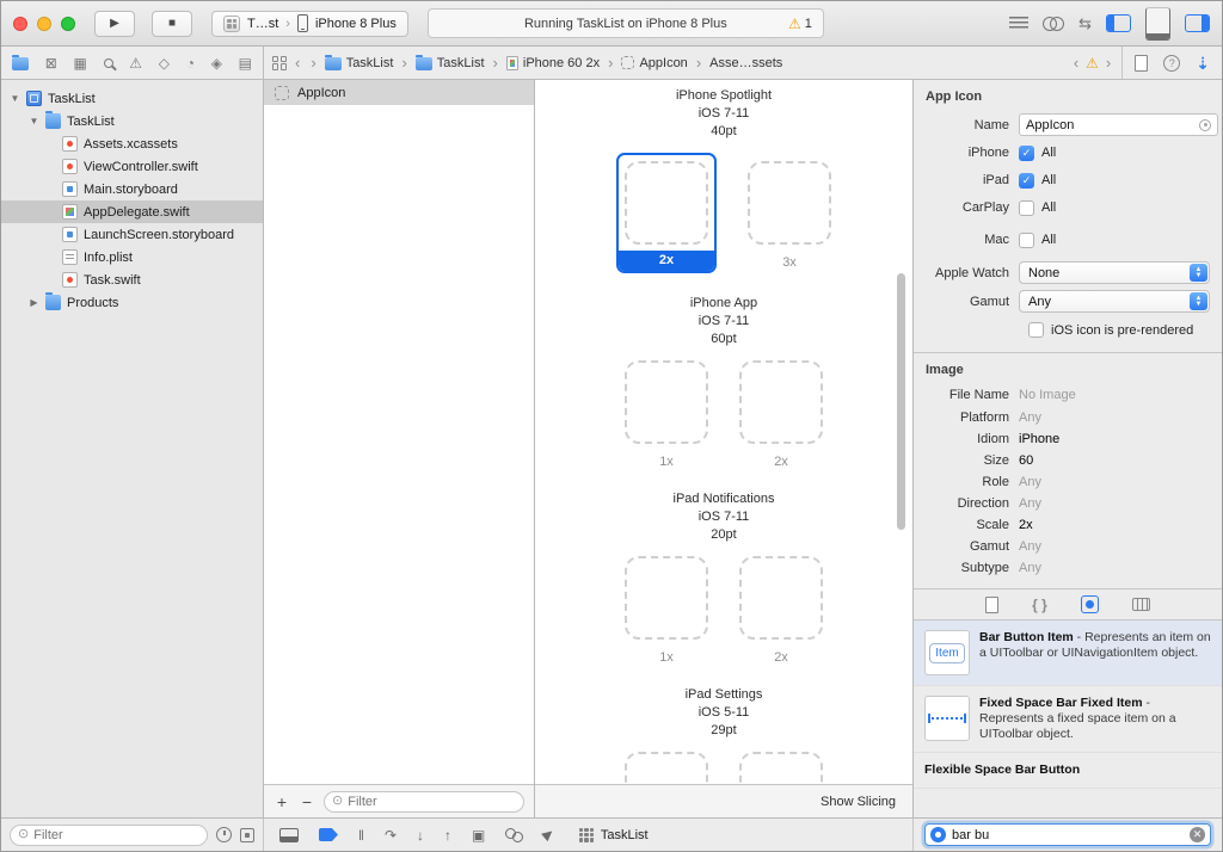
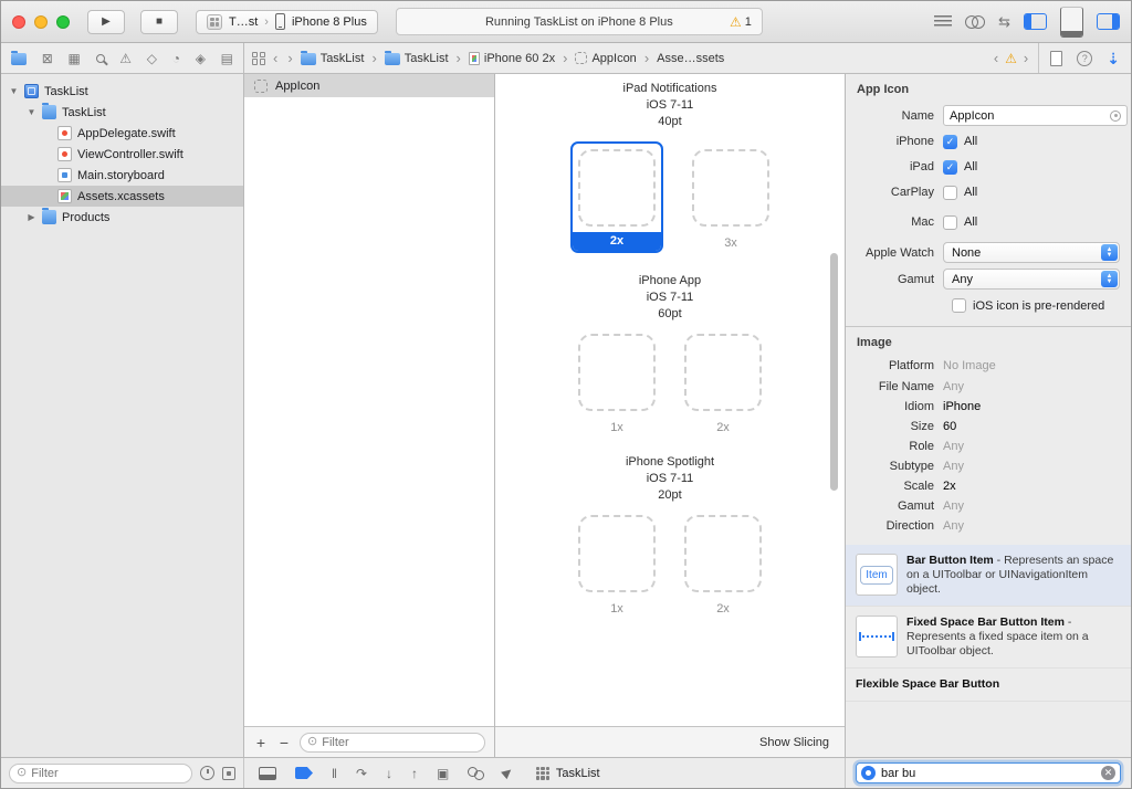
  ▶
  ■
  T…st
  ›
  iPhone 8 Plus
  Running TaskList on iPhone 8 Plus
  ⚠
  1
  ⇆
  ⊠
  ▦
  ⚠
  ◇
  ◔
  ◈
  ▤
  ‹
  ›
  TaskList
  ›
  TaskList
  ›
  iPhone 60 2x
  ›
  AppIcon
  ›
  Asse…ssets
  ‹
  ⚠
  ›
  ?
  ⇣
  ▼
  TaskList
  ▼
  TaskList
- Assets.xcassets
+ AppDelegate.swift
  ViewController.swift
  Main.storyboard
- AppDelegate.swift
+ Assets.xcassets
- LaunchScreen.storyboard
- Info.plist
- Task.swift
  ▶
  Products
  AppIcon
  +
  −
  ⊙
  Filter
- iPhone Spotlight
+ iPad Notifications
  iOS 7-11
  40pt
  2x
  3x
  iPhone App
  iOS 7-11
  60pt
  1x
  2x
- iPad Notifications
+ iPhone Spotlight
  iOS 7-11
  20pt
  1x
  2x
- iPad Settings
- iOS 5-11
- 29pt
  Show Slicing
  App Icon
  Name
  AppIcon
  iPhone
  ✓
  All
  iPad
  ✓
  All
  CarPlay
  All
  Mac
  All
  Apple Watch
  None
  Gamut
  Any
  iOS icon is pre-rendered
  Image
- File Name
+ Platform
  No Image
- Platform
+ File Name
  Any
  Idiom
  iPhone
  Size
  60
  Role
  Any
- Direction
+ Subtype
  Any
  Scale
  2x
  Gamut
  Any
- Subtype
+ Direction
  Any
- { }
  Item
- Bar Button Item - Represents an item on a UIToolbar or UINavigationItem object.
+ Bar Button Item - Represents an space on a UIToolbar or UINavigationItem object.
- Fixed Space Bar Fixed Item - Represents a fixed space item on a UIToolbar object.
+ Fixed Space Bar Button Item - Represents a fixed space item on a UIToolbar object.
  Flexible Space Bar Button
  ⊙
  Filter
  ‖
  ↷
  ↓
  ↑
  ▣
  TaskList
  bar bu
  ✕
